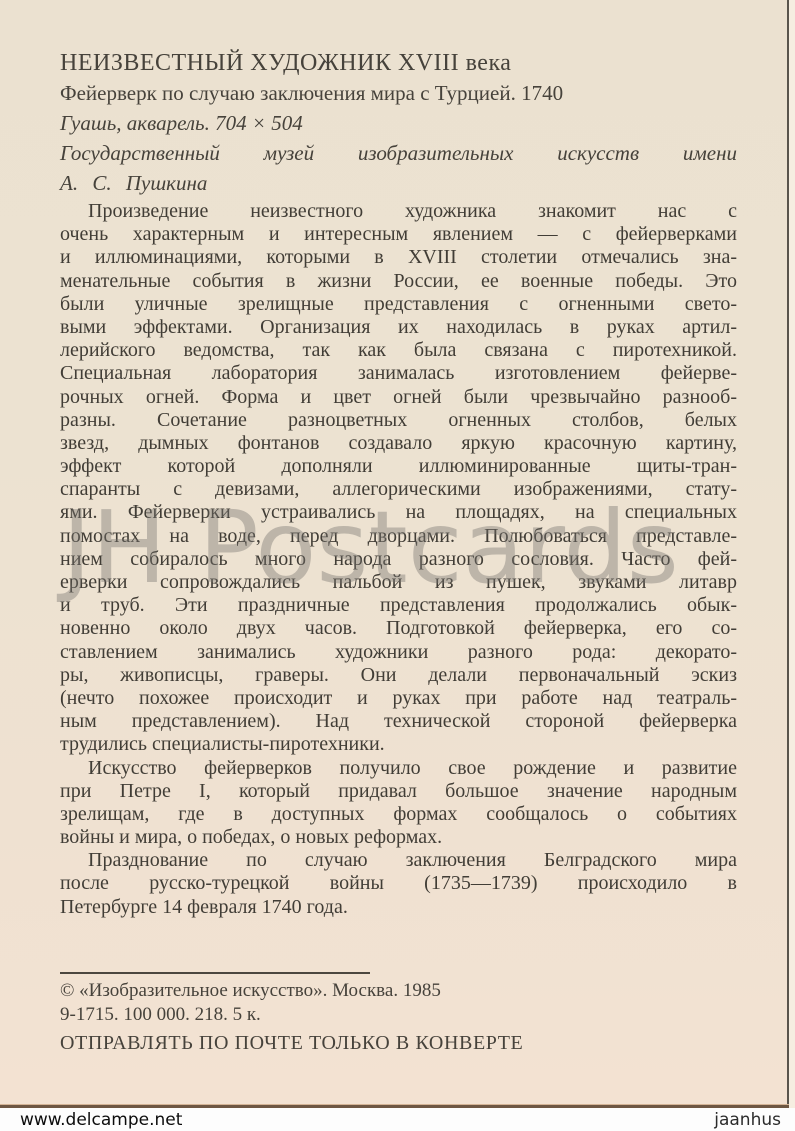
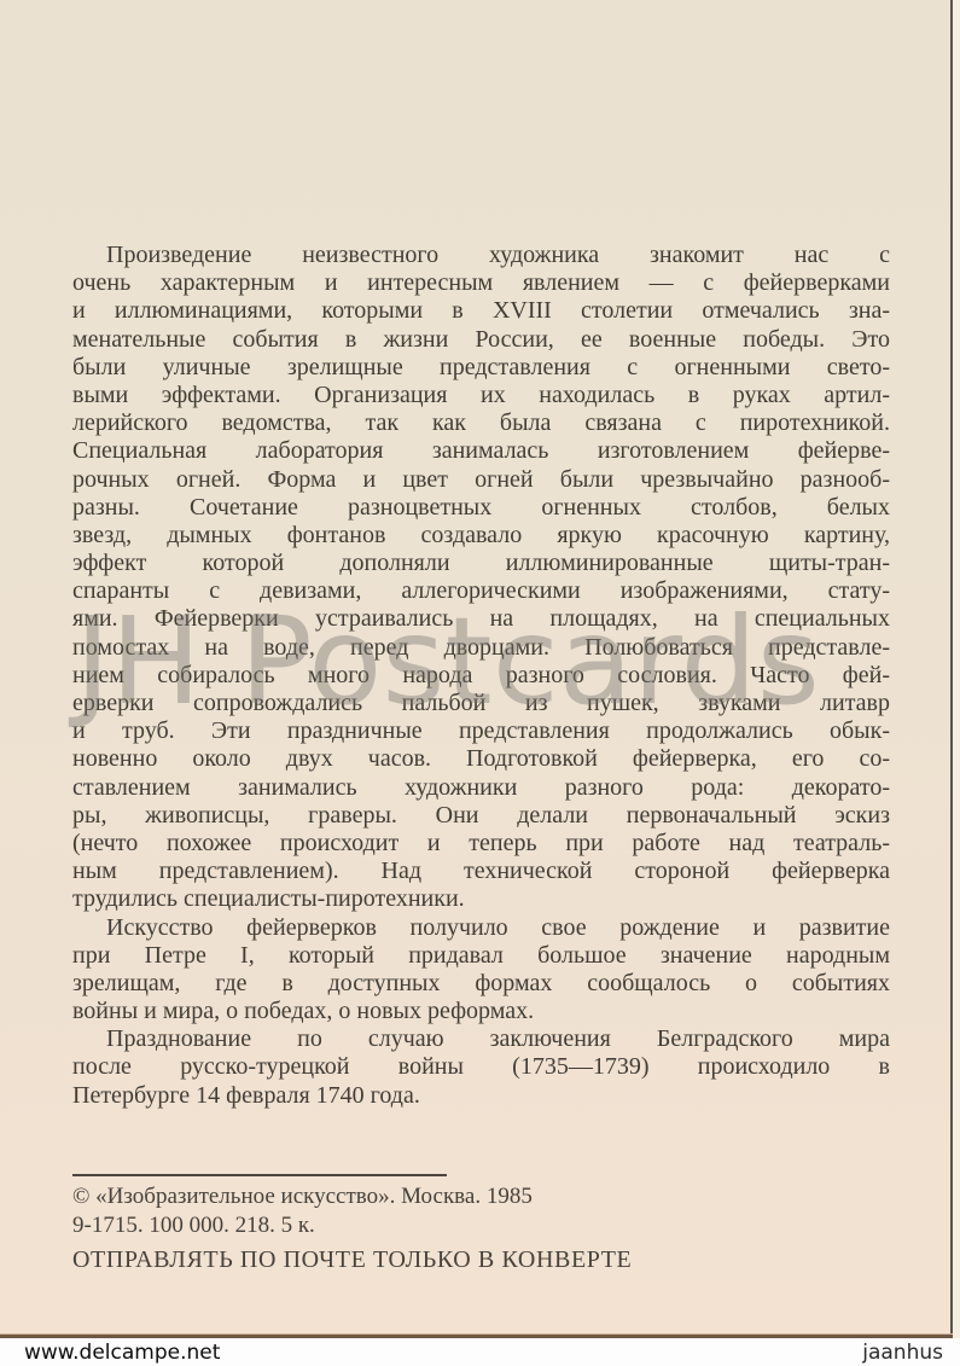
- НЕИЗВЕСТНЫЙ ХУДОЖНИК XVIII века
- Фейерверк по случаю заключения мира с Турцией. 1740
- Гуашь, акварель. 704 × 504
- Государственный музей изобразительных искусств имени
- А. С. Пушкина
  Произведение неизвестного художника знакомит нас с
  очень характерным и интересным явлением — с фейерверками
  и иллюминациями, которыми в XVIII столетии отмечались зна-
  менательные события в жизни России, ее военные победы. Это
  были уличные зрелищные представления с огненными свето-
  выми эффектами. Организация их находилась в руках артил-
  лерийского ведомства, так как была связана с пиротехникой.
  Специальная лаборатория занималась изготовлением фейерве-
  рочных огней. Форма и цвет огней были чрезвычайно разнооб-
  разны. Сочетание разноцветных огненных столбов, белых
  звезд, дымных фонтанов создавало яркую красочную картину,
  эффект которой дополняли иллюминированные щиты-тран-
  спаранты с девизами, аллегорическими изображениями, стату-
  ями. Фейерверки устраивались на площадях, на специальных
  помостах на воде, перед дворцами. Полюбоваться представле-
  нием собиралось много народа разного сословия. Часто фей-
  ерверки сопровождались пальбой из пушек, звуками литавр
  и труб. Эти праздничные представления продолжались обык-
  новенно около двух часов. Подготовкой фейерверка, его со-
  ставлением занимались художники разного рода: декорато-
  ры, живописцы, граверы. Они делали первоначальный эскиз
- (нечто похожее происходит и руках при работе над театраль-
+ (нечто похожее происходит и теперь при работе над театраль-
  ным представлением). Над технической стороной фейерверка
  трудились специалисты-пиротехники.
  Искусство фейерверков получило свое рождение и развитие
  при Петре I, который придавал большое значение народным
  зрелищам, где в доступных формах сообщалось о событиях
  войны и мира, о победах, о новых реформах.
  Празднование по случаю заключения Белградского мира
  после русско-турецкой войны (1735—1739) происходило в
  Петербурге 14 февраля 1740 года.
  © «Изобразительное искусство». Москва. 1985
  9-1715. 100 000. 218. 5 к.
  ОТПРАВЛЯТЬ ПО ПОЧТЕ ТОЛЬКО В КОНВЕРТЕ
  JH Postcards
  www.delcampe.net
  jaanhus
